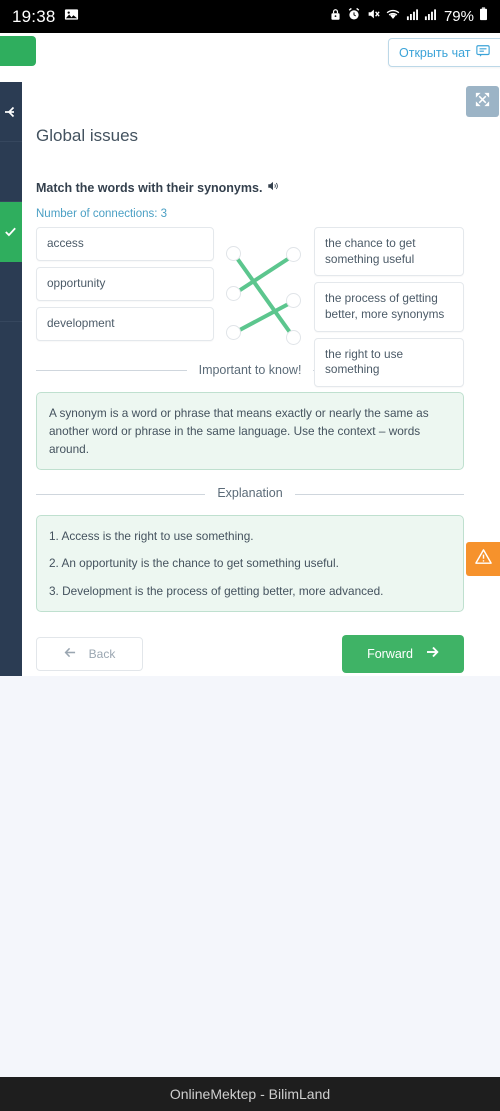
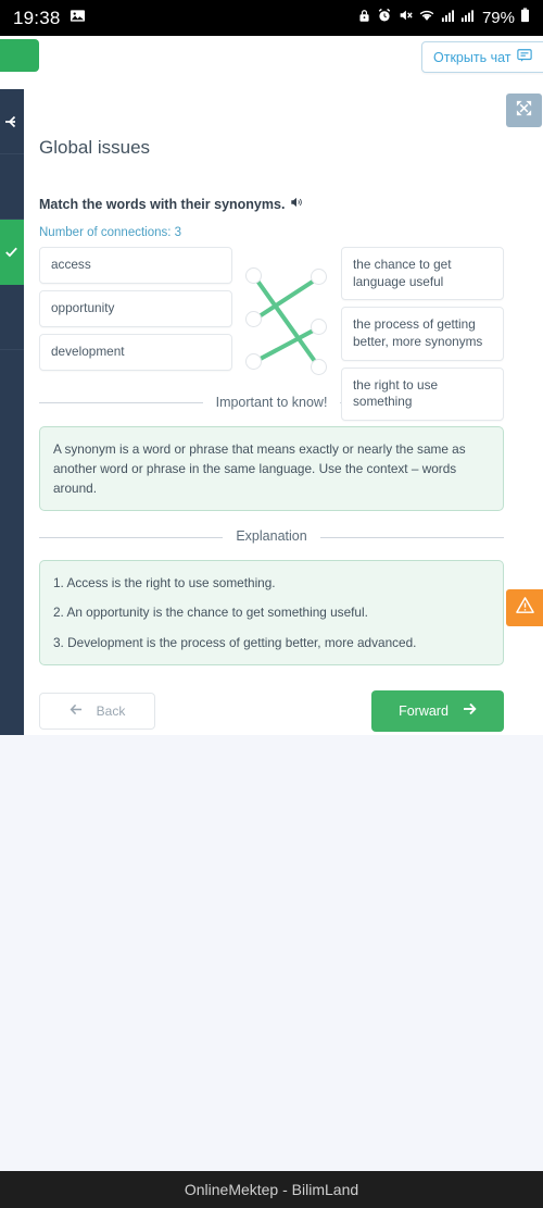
  19:38
  79%
  Открыть чат
  Global issues
  Match the words with their synonyms.
  Number of connections: 3
  access
  opportunity
  development
- the chance to get something useful
+ the chance to get language useful
  the process of getting better, more synonyms
  the right to use something
  Important to know!
  A synonym is a word or phrase that means exactly or nearly the same as another word or phrase in the same language. Use the context – words around.
  Explanation
  1. Access is the right to use something.
  2. An opportunity is the chance to get something useful.
  3. Development is the process of getting better, more advanced.
  Back
  Forward
  OnlineMektep - BilimLand
